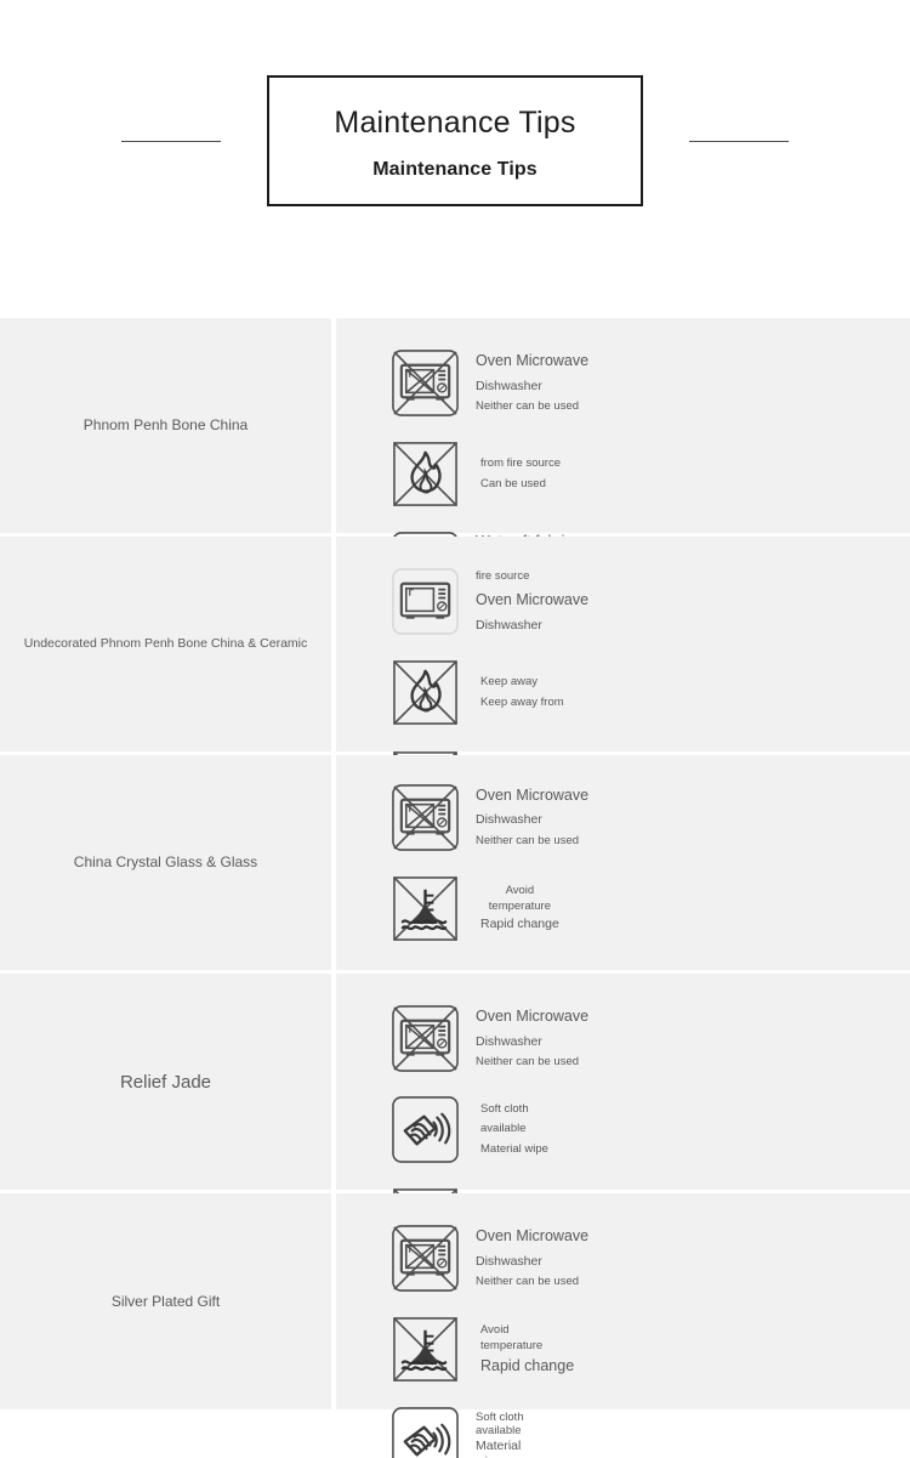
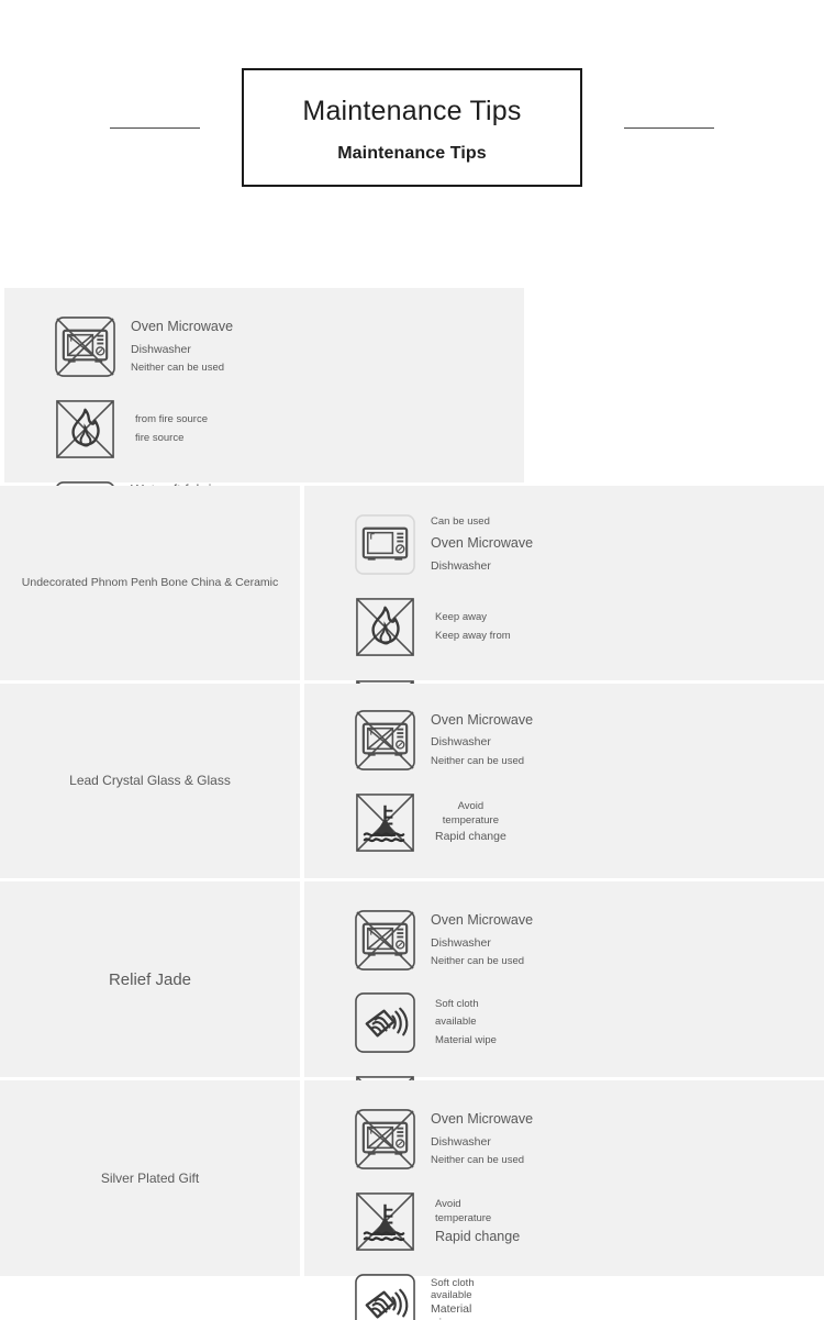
  Maintenance Tips
  Maintenance Tips
- Phnom Penh Bone China
  Oven Microwave
  Dishwasher
  Neither can be used
  from fire source
- Can be used
+ fire source
  Undecorated Phnom Penh Bone China & Ceramic
- fire source
+ Can be used
  Oven Microwave
  Dishwasher
  Keep away
  Keep away from
- China Crystal Glass & Glass
+ Lead Crystal Glass & Glass
  Oven Microwave
  Dishwasher
  Neither can be used
  Avoid
  temperature
  Rapid change
  Relief Jade
  Oven Microwave
  Dishwasher
  Neither can be used
  Soft cloth
  available
  Material wipe
  Silver Plated Gift
  Oven Microwave
  Dishwasher
  Neither can be used
  Avoid
  temperature
  Rapid change
  Soft cloth
  available
  Material
